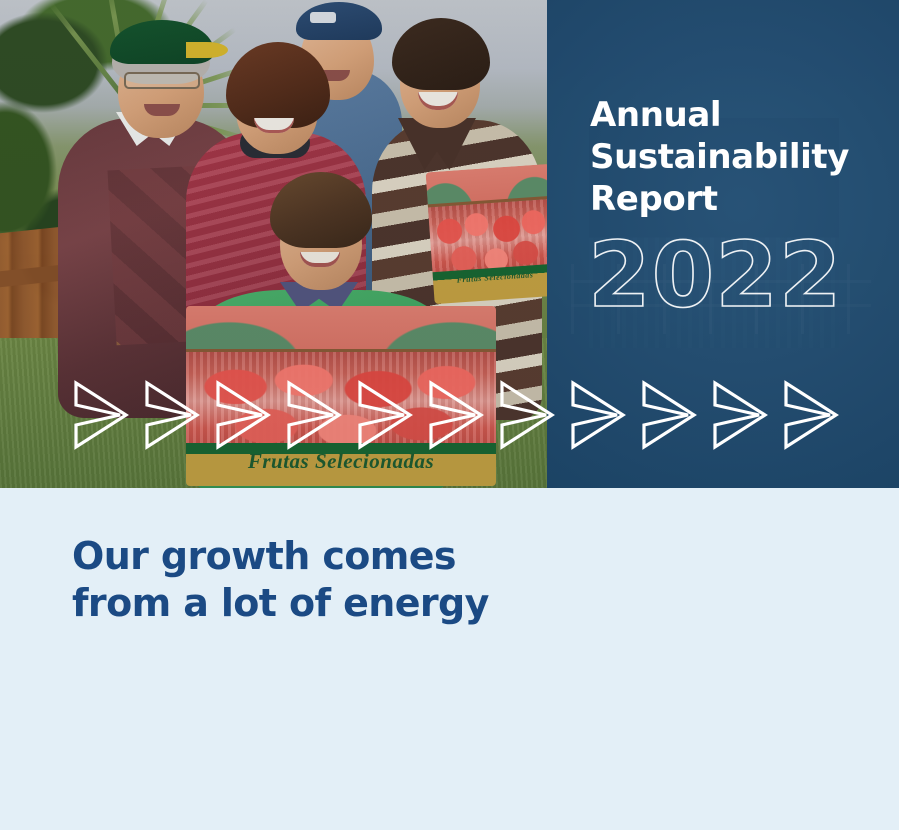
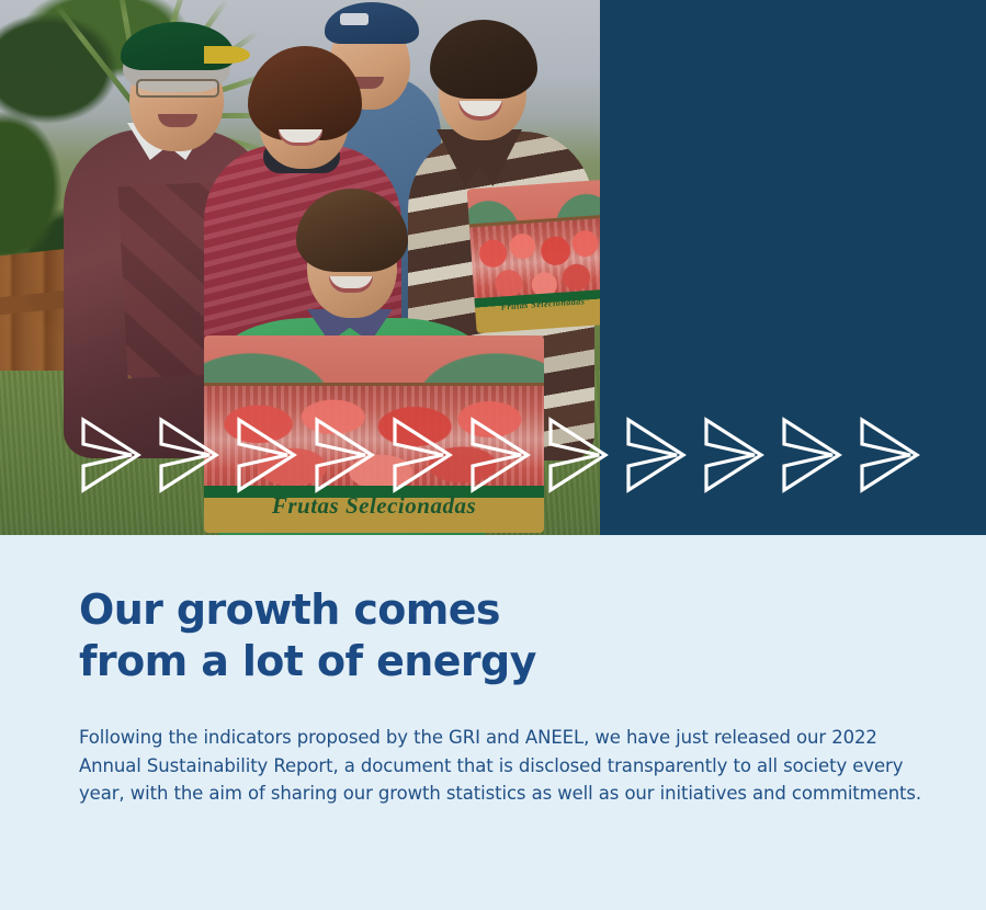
- Annual
- Sustainability
- Report
- 2022
  Our growth comes
  from a lot of energy
+ Following the indicators proposed by the GRI and ANEEL, we have just released our 2022 Annual Sustainability Report, a document that is disclosed transparently to all society every year, with the aim of sharing our growth statistics as well as our initiatives and commitments.
